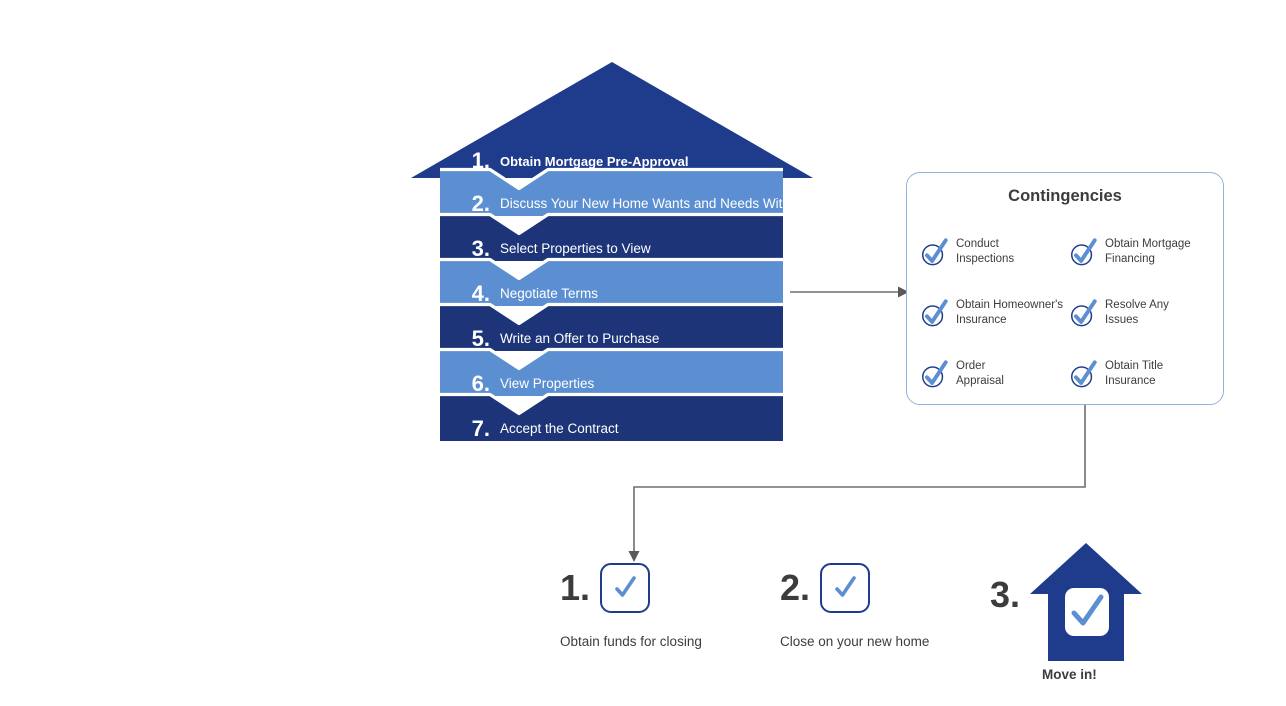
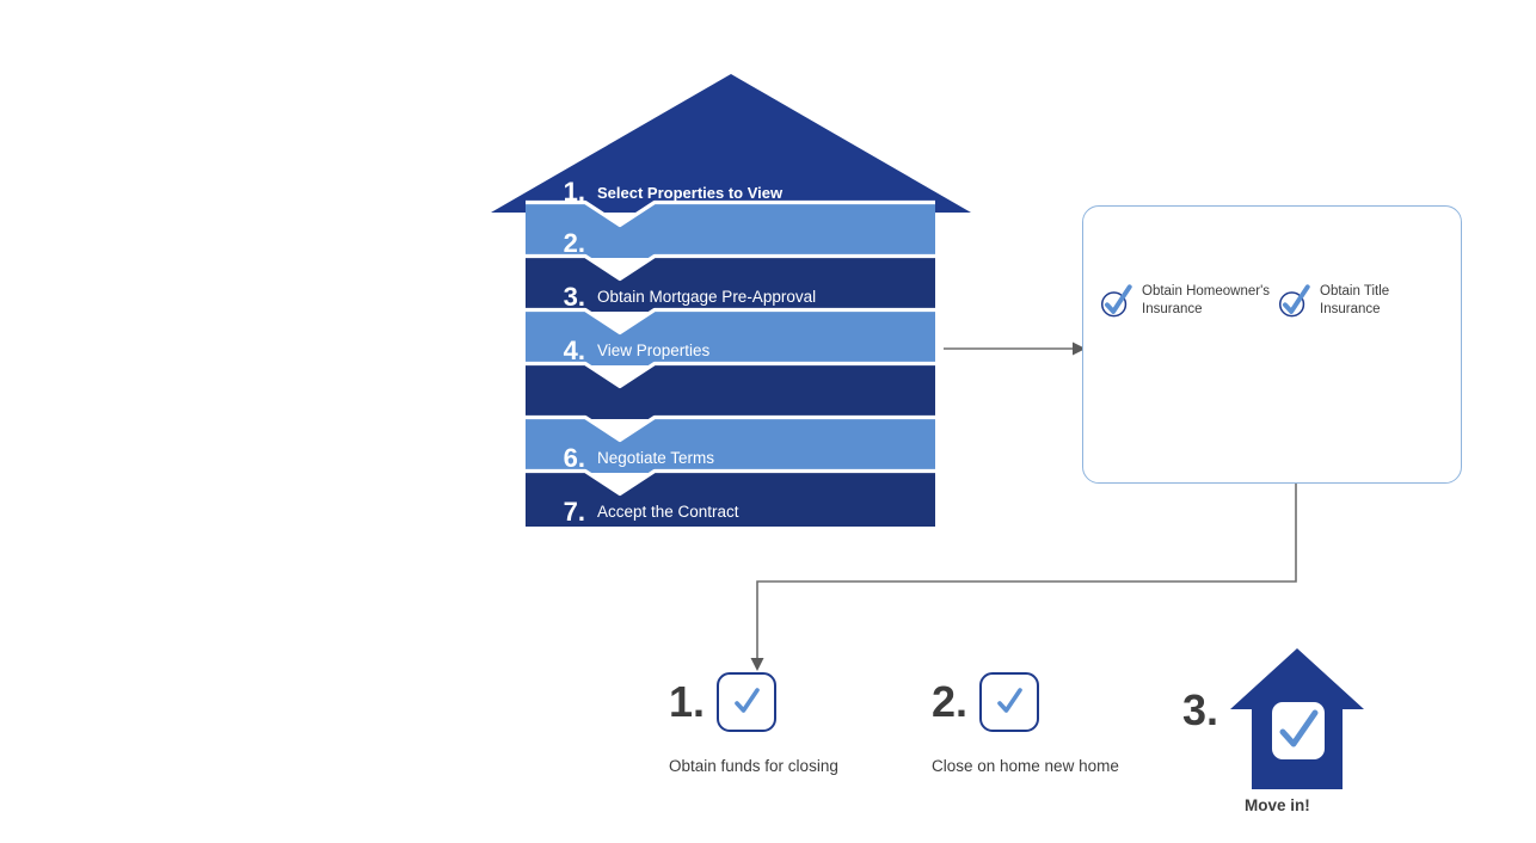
  1.
- Obtain Mortgage Pre-Approval
+ Select Properties to View
  2.
- Discuss Your New Home Wants and Needs With Me
  3.
- Select Properties to View
+ Obtain Mortgage Pre-Approval
  4.
- Negotiate Terms
+ View Properties
- 5.
- Write an Offer to Purchase
  6.
- View Properties
+ Negotiate Terms
  7.
  Accept the Contract
- Contingencies
- Conduct
- Inspections
- Obtain Mortgage
- Financing
  Obtain Homeowner's
  Insurance
- Resolve Any
- Issues
- Order
- Appraisal
  Obtain Title
  Insurance
  1.
  Obtain funds for closing
  2.
- Close on your new home
+ Close on home new home
  3.
  Move in!
